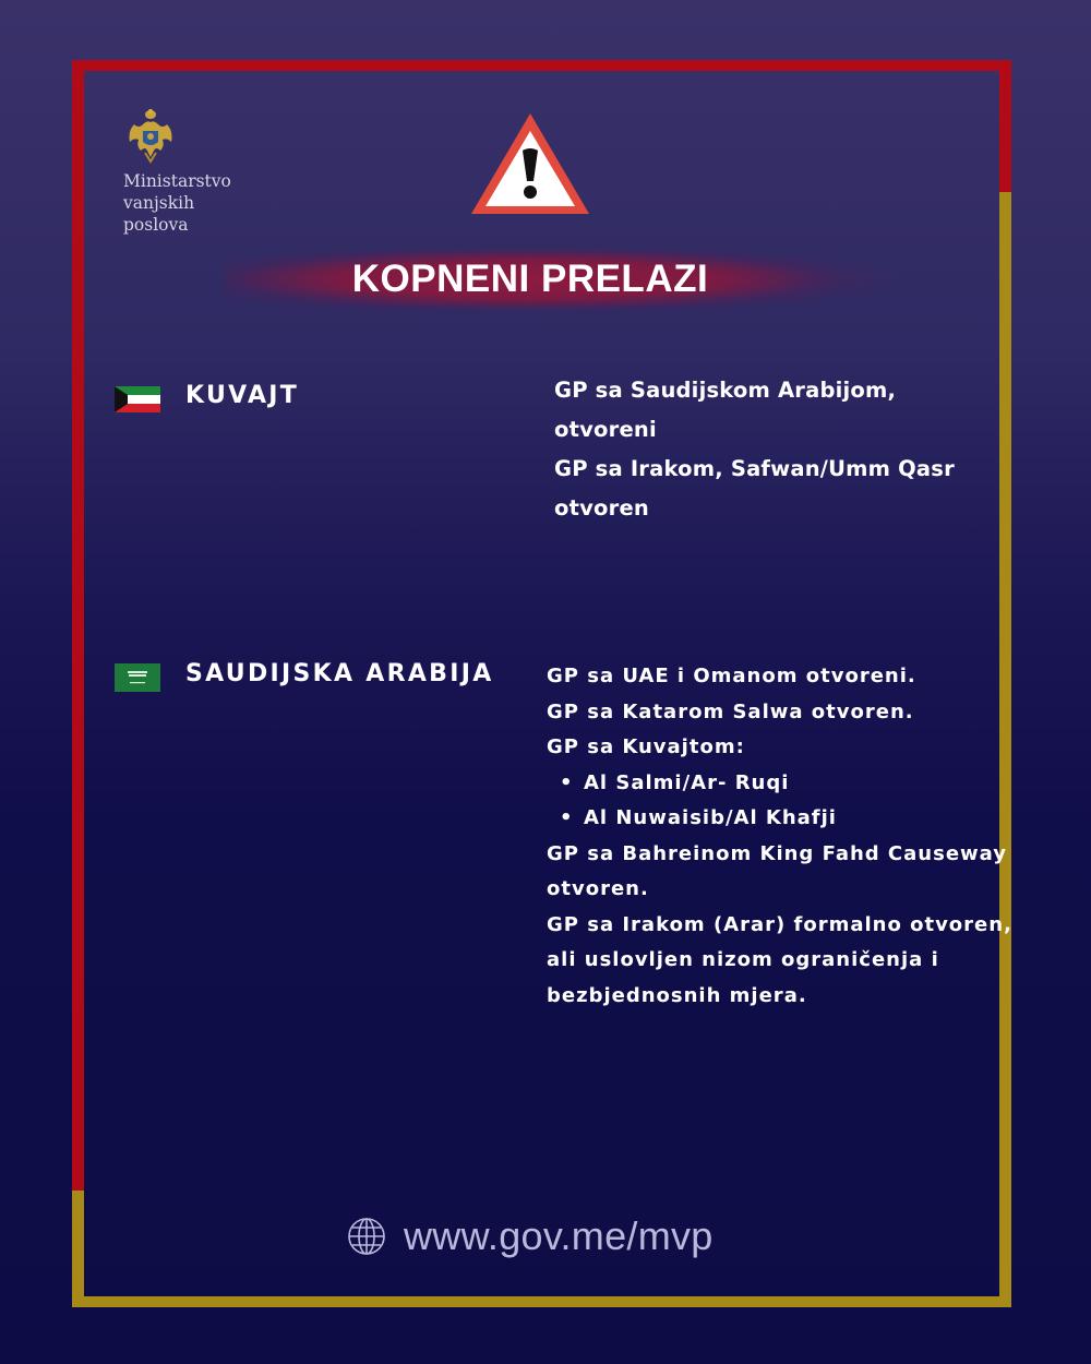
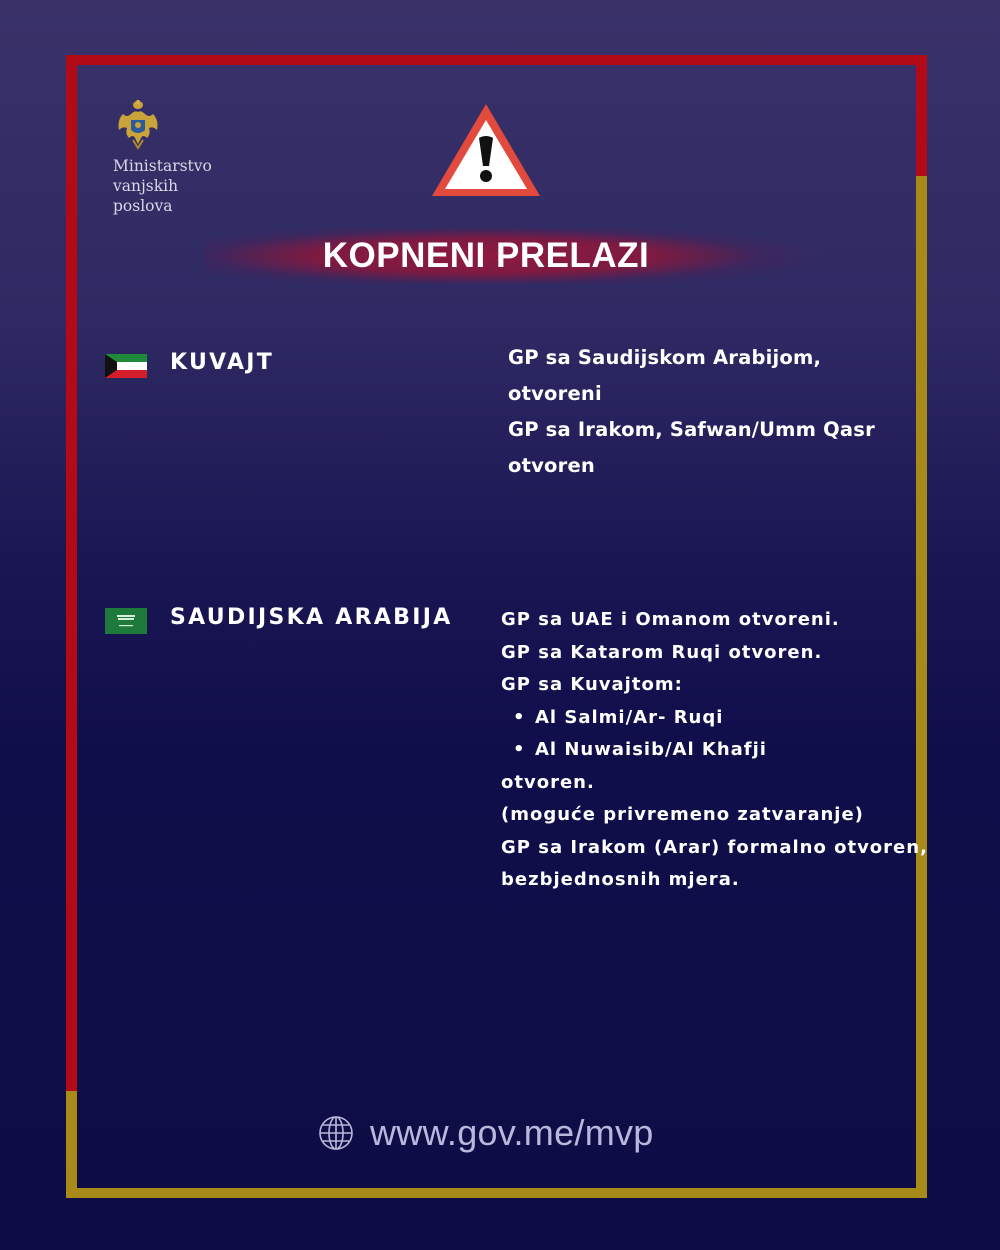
  Ministarstvo
  vanjskih
  poslova
  KOPNENI PRELAZI
  KUVAJT
  GP sa Saudijskom Arabijom,
  otvoreni
  GP sa Irakom, Safwan/Umm Qasr
  otvoren
  SAUDIJSKA ARABIJA
  GP sa UAE i Omanom otvoreni.
- GP sa Katarom Salwa otvoren.
+ GP sa Katarom Ruqi otvoren.
  GP sa Kuvajtom:
  Al Salmi/Ar- Ruqi
  Al Nuwaisib/Al Khafji
- GP sa Bahreinom King Fahd Causeway
  otvoren.
+ (moguće privremeno zatvaranje)
  GP sa Irakom (Arar) formalno otvoren,
- ali uslovljen nizom ograničenja i
  bezbjednosnih mjera.
  www.gov.me/mvp
